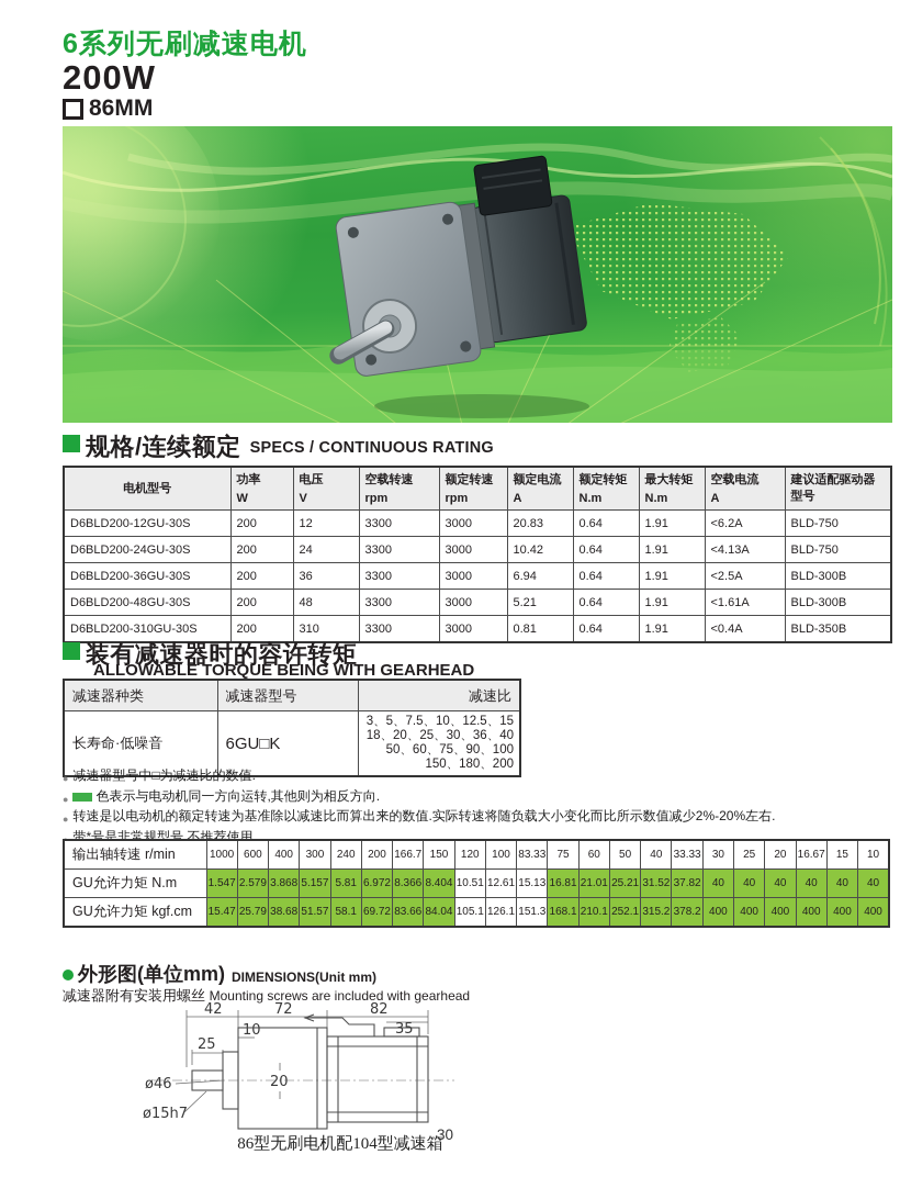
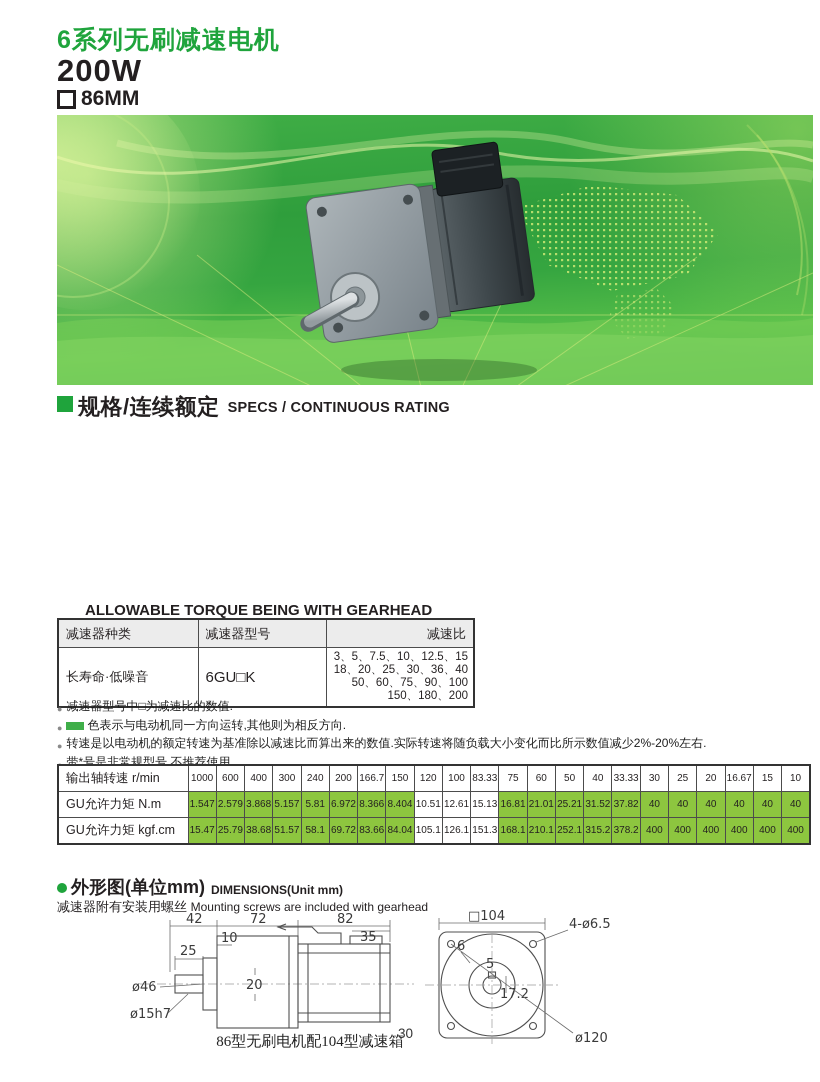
  6系列无刷减速电机
  200W
  86MM
  规格/连续额定
  SPECS / CONTINUOUS RATING
- 电机型号	功率W	电压V	空载转速rpm	额定转速rpm	额定电流A	额定转矩N.m	最大转矩N.m	空载电流A	建议适配驱动器型号
- D6BLD200-12GU-30S	200	12	3300	3000	20.83	0.64	1.91	<6.2A	BLD-750
- D6BLD200-24GU-30S	200	24	3300	3000	10.42	0.64	1.91	<4.13A	BLD-750
- D6BLD200-36GU-30S	200	36	3300	3000	6.94	0.64	1.91	<2.5A	BLD-300B
- D6BLD200-48GU-30S	200	48	3300	3000	5.21	0.64	1.91	<1.61A	BLD-300B
- D6BLD200-310GU-30S	200	310	3300	3000	0.81	0.64	1.91	<0.4A	BLD-350B
- 装有减速器时的容许转矩
  ALLOWABLE TORQUE BEING WITH GEARHEAD
  减速器种类	减速器型号	减速比
  长寿命·低噪音	6GU□K	3、5、7.5、10、12.5、15 18、20、25、30、36、40 50、60、75、90、100 150、180、200
  ●
  减速器型号中□为减速比的数值.
  ●
  色表示与电动机同一方向运转,其他则为相反方向.
  ●
  转速是以电动机的额定转速为基准除以减速比而算出来的数值.实际转速将随负载大小变化而比所示数值减少2%-20%左右.
  带*号是非常规型号,不推荐使用.
  输出轴转速 r/min	1000	600	400	300	240	200	166.7	150	120	100	83.33	75	60	50	40	33.33	30	25	20	16.67	15	10
  GU允许力矩 N.m	1.547	2.579	3.868	5.157	5.81	6.972	8.366	8.404	10.51	12.61	15.13	16.81	21.01	25.21	31.52	37.82	40	40	40	40	40	40
  GU允许力矩 kgf.cm	15.47	25.79	38.68	51.57	58.1	69.72	83.66	84.04	105.1	126.1	151.3	168.1	210.1	252.1	315.2	378.2	400	400	400	400	400	400
  外形图(单位mm)
  DIMENSIONS(Unit mm)
  减速器附有安装用螺丝 Mounting screws are included with gearhead
  42
  72
  82
  10
  25
  35
  20
  ø46
  ø15h7
+ □104
+ 4-ø6.5
+ 6
+ 5
+ 17.2
+ ø120
  86型无刷电机配104型减速箱
  30
